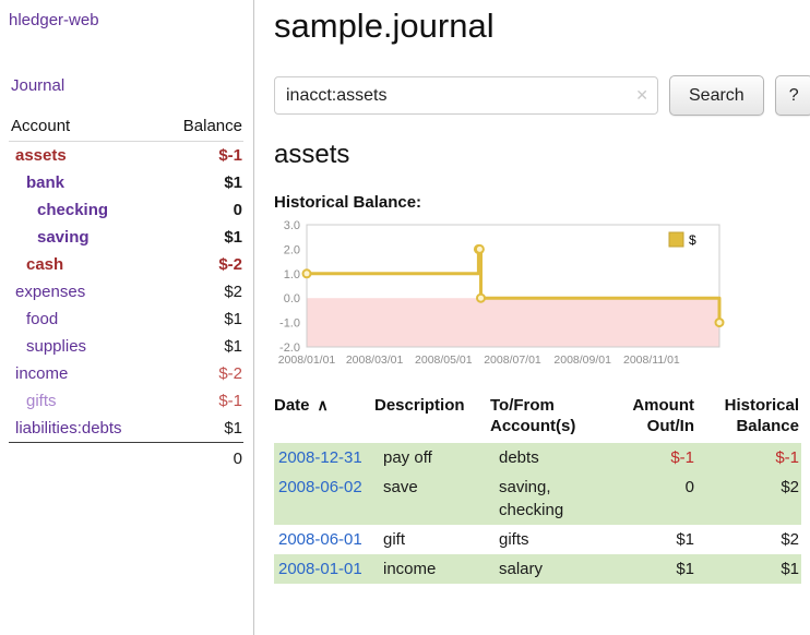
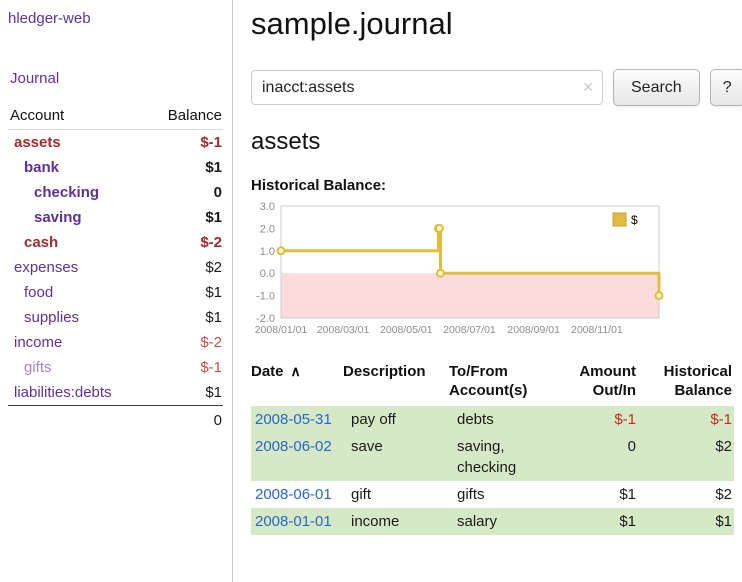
  hledger-web
  Journal
  Account	Balance
  assets	$-1
  bank	$1
  checking	0
  saving	$1
  cash	$-2
  expenses	$2
  food	$1
  supplies	$1
  income	$-2
  gifts	$-1
  liabilities:debts	$1
  0
  sample.journal
  inacct:assets
  ✕
  Search
  ?
  assets
  Historical Balance:
  3.0
  2.0
  1.0
  0.0
  -1.0
  -2.0
  2008/01/01
  2008/03/01
  2008/05/01
  2008/07/01
  2008/09/01
  2008/11/01
  $
  Date ∧	Description	To/From Account(s)	Amount Out/In	Historical Balance
- 2008-12-31	pay off	debts	$-1	$-1
+ 2008-05-31	pay off	debts	$-1	$-1
  2008-06-02	save	saving, checking	0	$2
  2008-06-01	gift	gifts	$1	$2
  2008-01-01	income	salary	$1	$1
